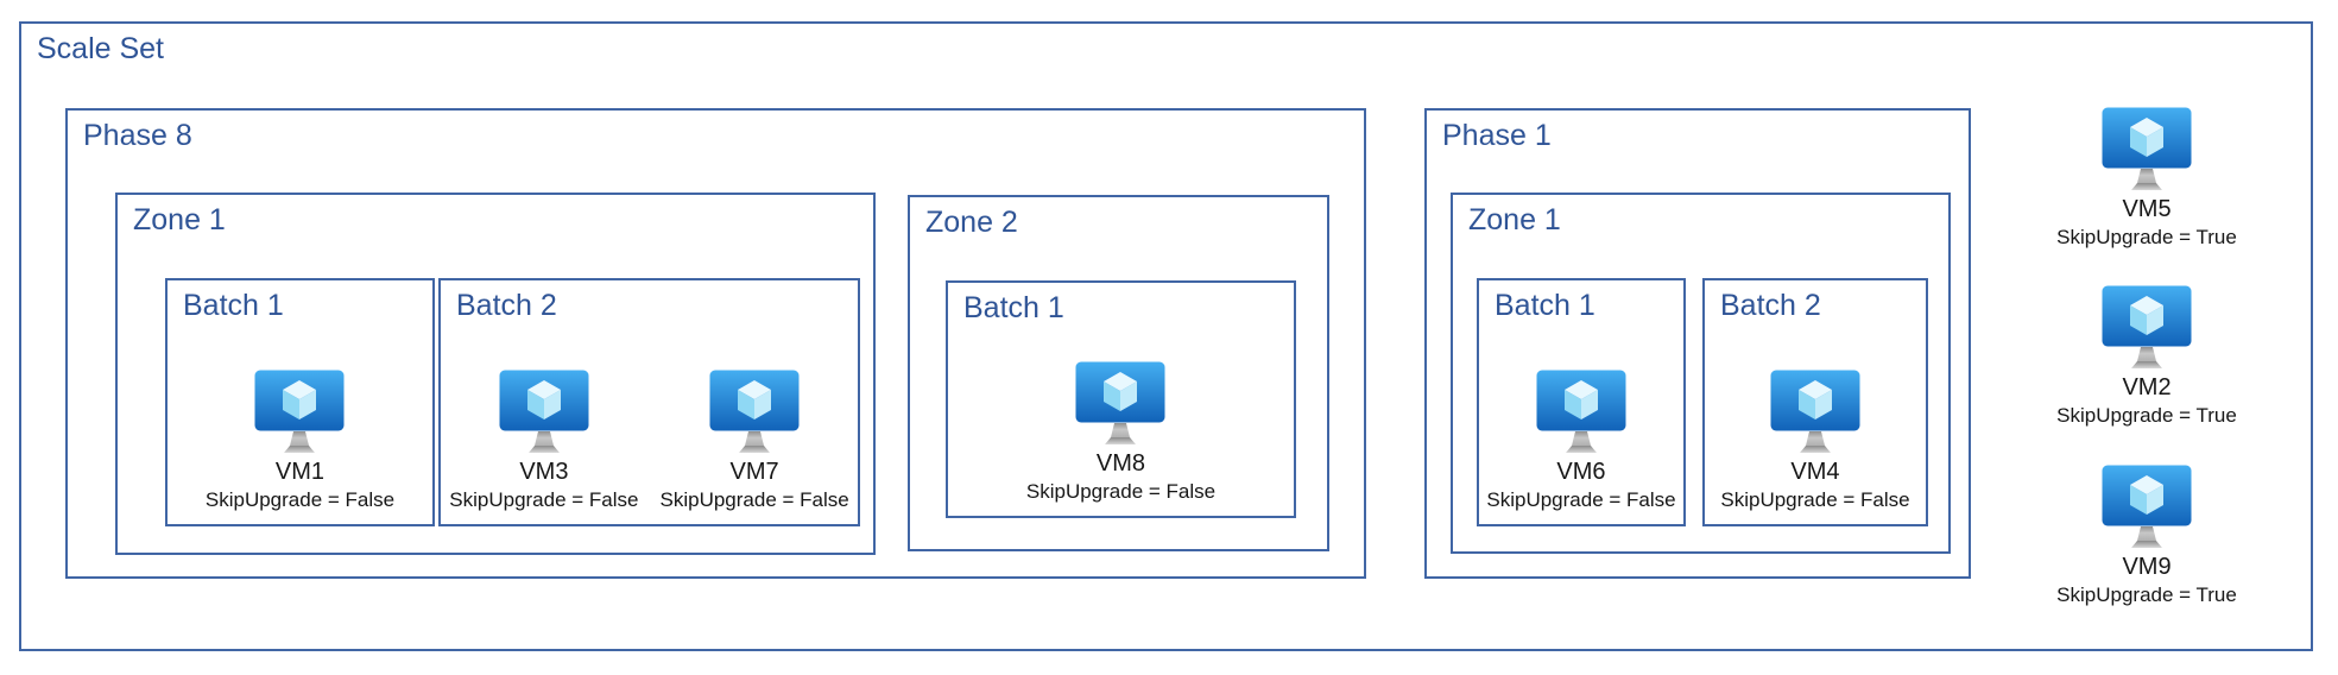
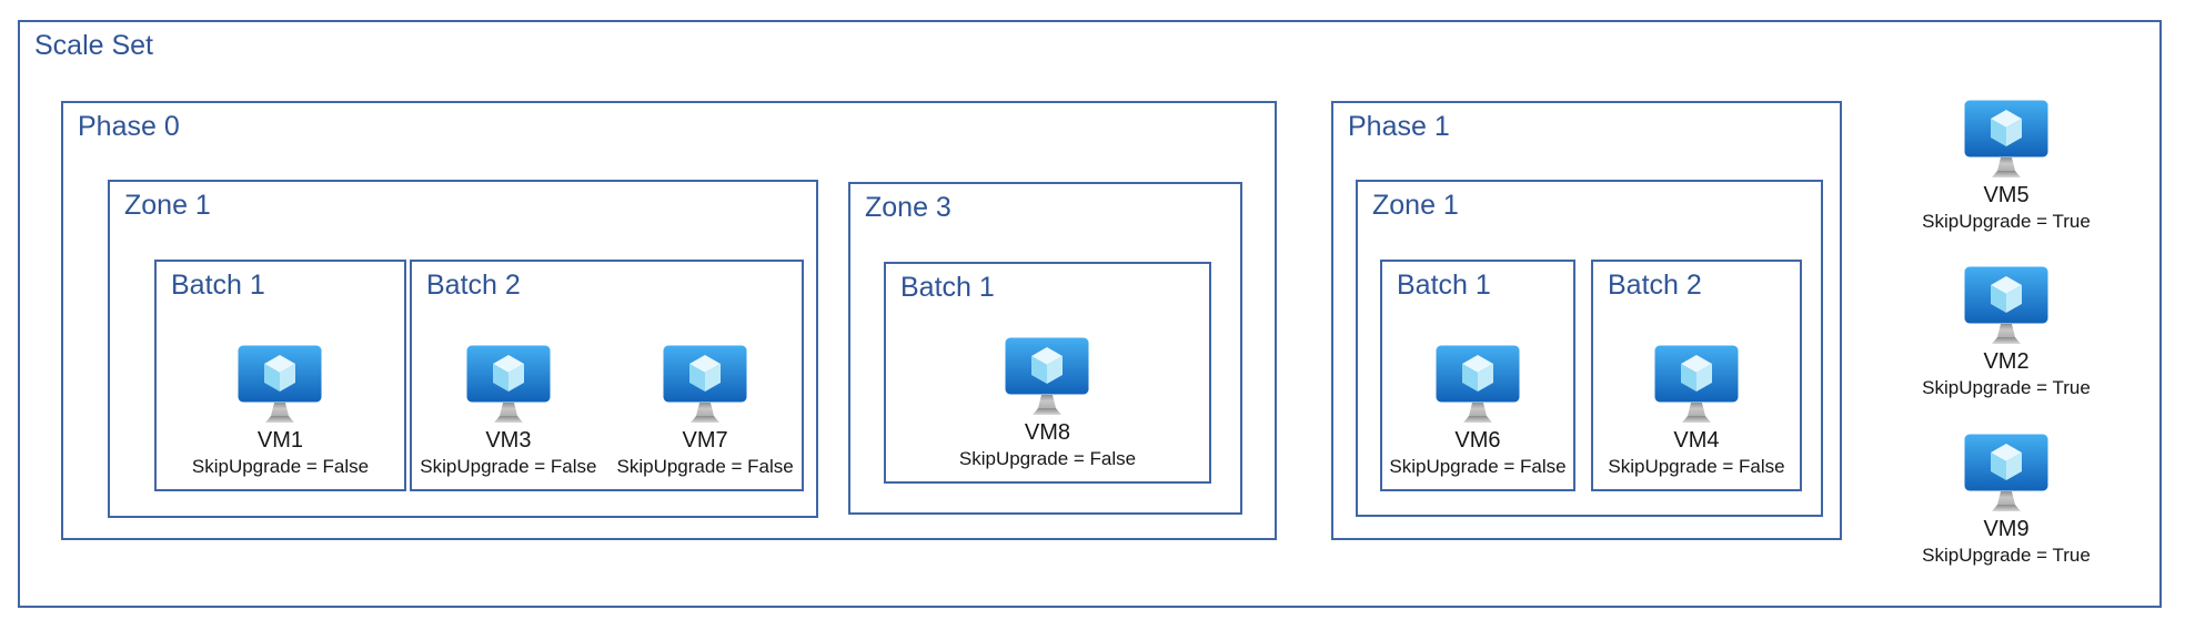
  Scale Set
- Phase 8
+ Phase 0
  Zone 1
  Batch 1
  VM1
  SkipUpgrade = False
  Batch 2
  VM3
  SkipUpgrade = False
  VM7
  SkipUpgrade = False
- Zone 2
+ Zone 3
  Batch 1
  VM8
  SkipUpgrade = False
  Phase 1
  Zone 1
  Batch 1
  VM6
  SkipUpgrade = False
  Batch 2
  VM4
  SkipUpgrade = False
  VM5
  SkipUpgrade = True
  VM2
  SkipUpgrade = True
  VM9
  SkipUpgrade = True
